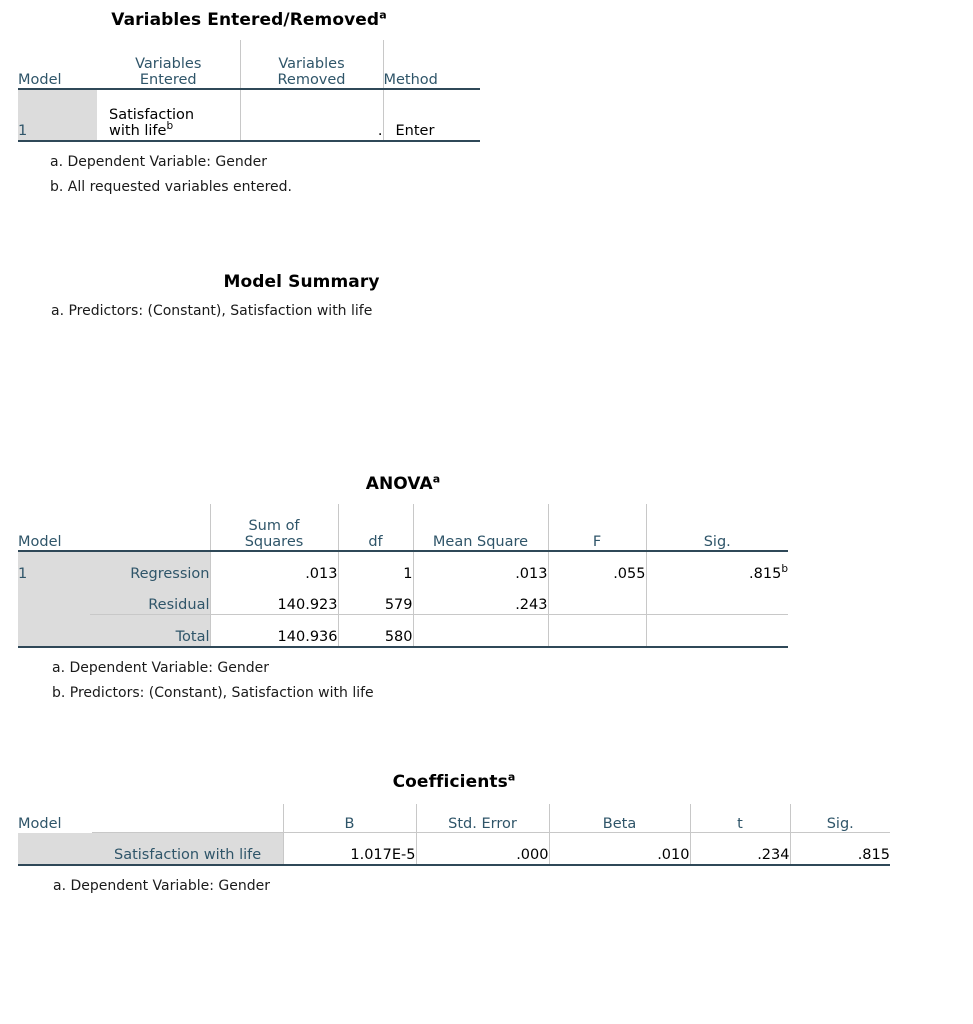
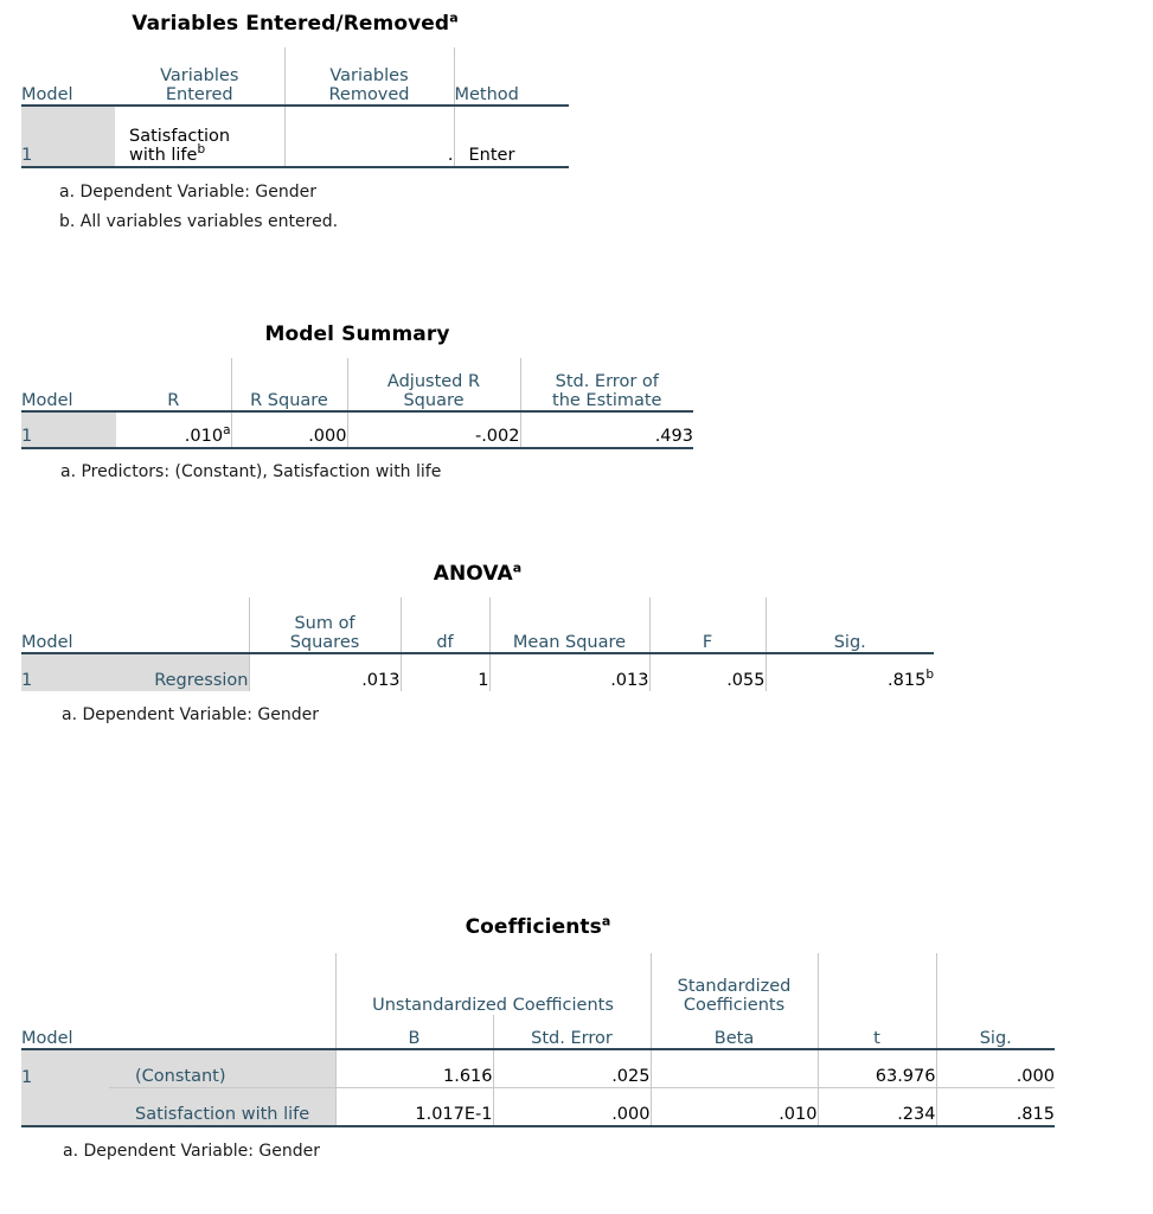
  Variables Entered/Removeda
  Model	Variables Entered	Variables Removed	Method
  1	Satisfactionwith lifeb	.	Enter
  a. Dependent Variable: Gender
- b. All requested variables entered.
+ b. All variables variables entered.
  Model Summary
+ Model	R	R Square	Adjusted R Square	Std. Error of the Estimate
+ 1	.010a	.000	-.002	.493
  a. Predictors: (Constant), Satisfaction with life
  ANOVAa
  Model		Sum of Squares	df	Mean Square	F	Sig.
  1	Regression	.013	1	.013	.055	.815b
- 	Residual	140.923	579	.243
- 	Total	140.936	580
  a. Dependent Variable: Gender
- b. Predictors: (Constant), Satisfaction with life
  Coefficientsa
+ 		Unstandardized Coefficients	Standardized Coefficients
  Model		B	Std. Error	Beta	t	Sig.
+ 1	(Constant)	1.616	.025		63.976	.000
- 	Satisfaction with life	1.017E-5	.000	.010	.234	.815
+ 	Satisfaction with life	1.017E-1	.000	.010	.234	.815
  a. Dependent Variable: Gender
